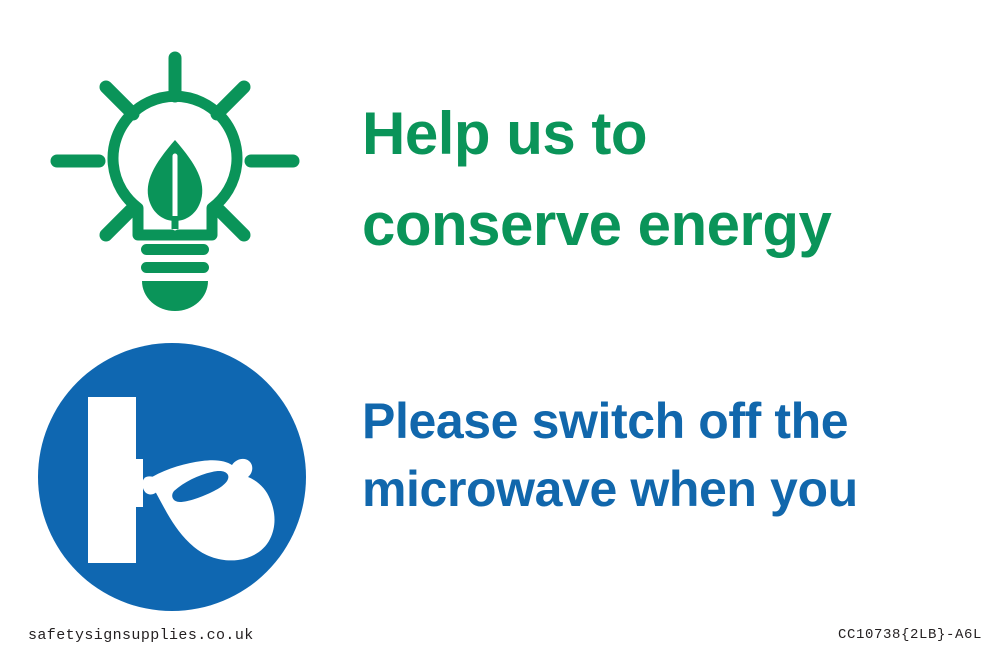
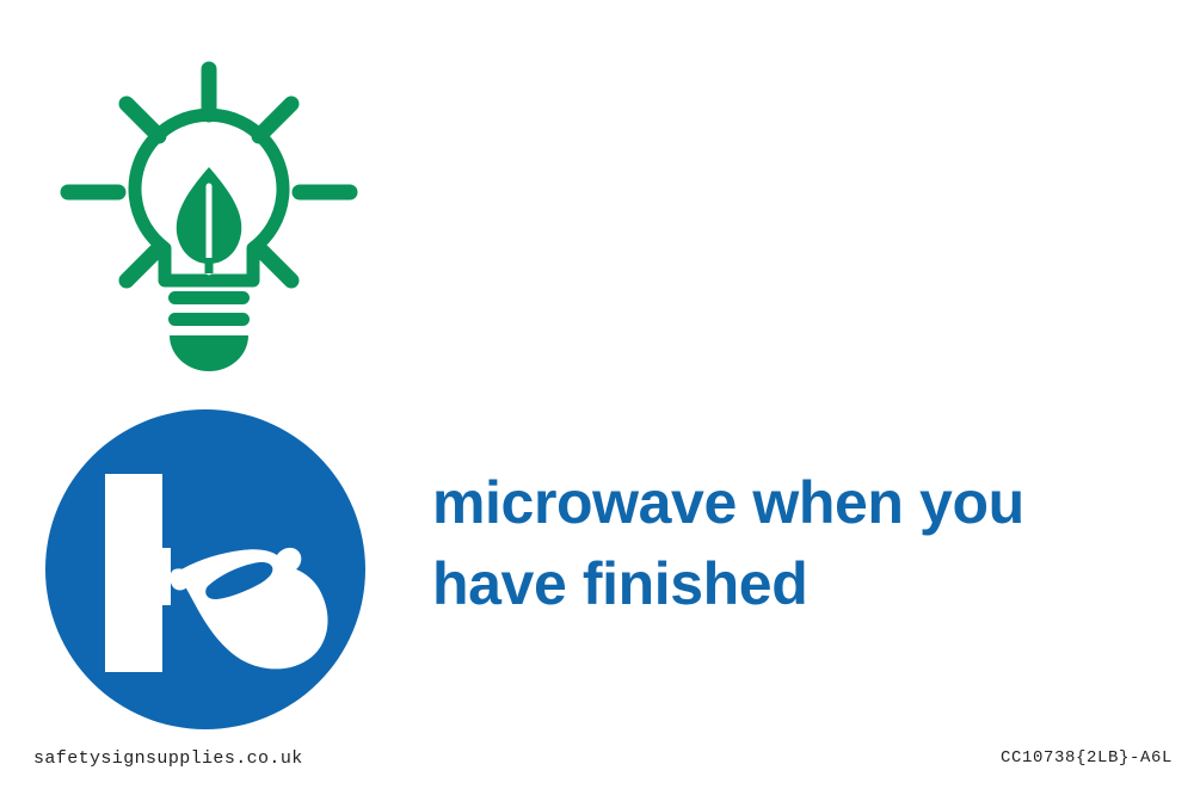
- Help us to
- conserve energy
- Please switch off the
  microwave when you
+ have finished
  safetysignsupplies.co.uk
  CC10738{2LB}-A6L
